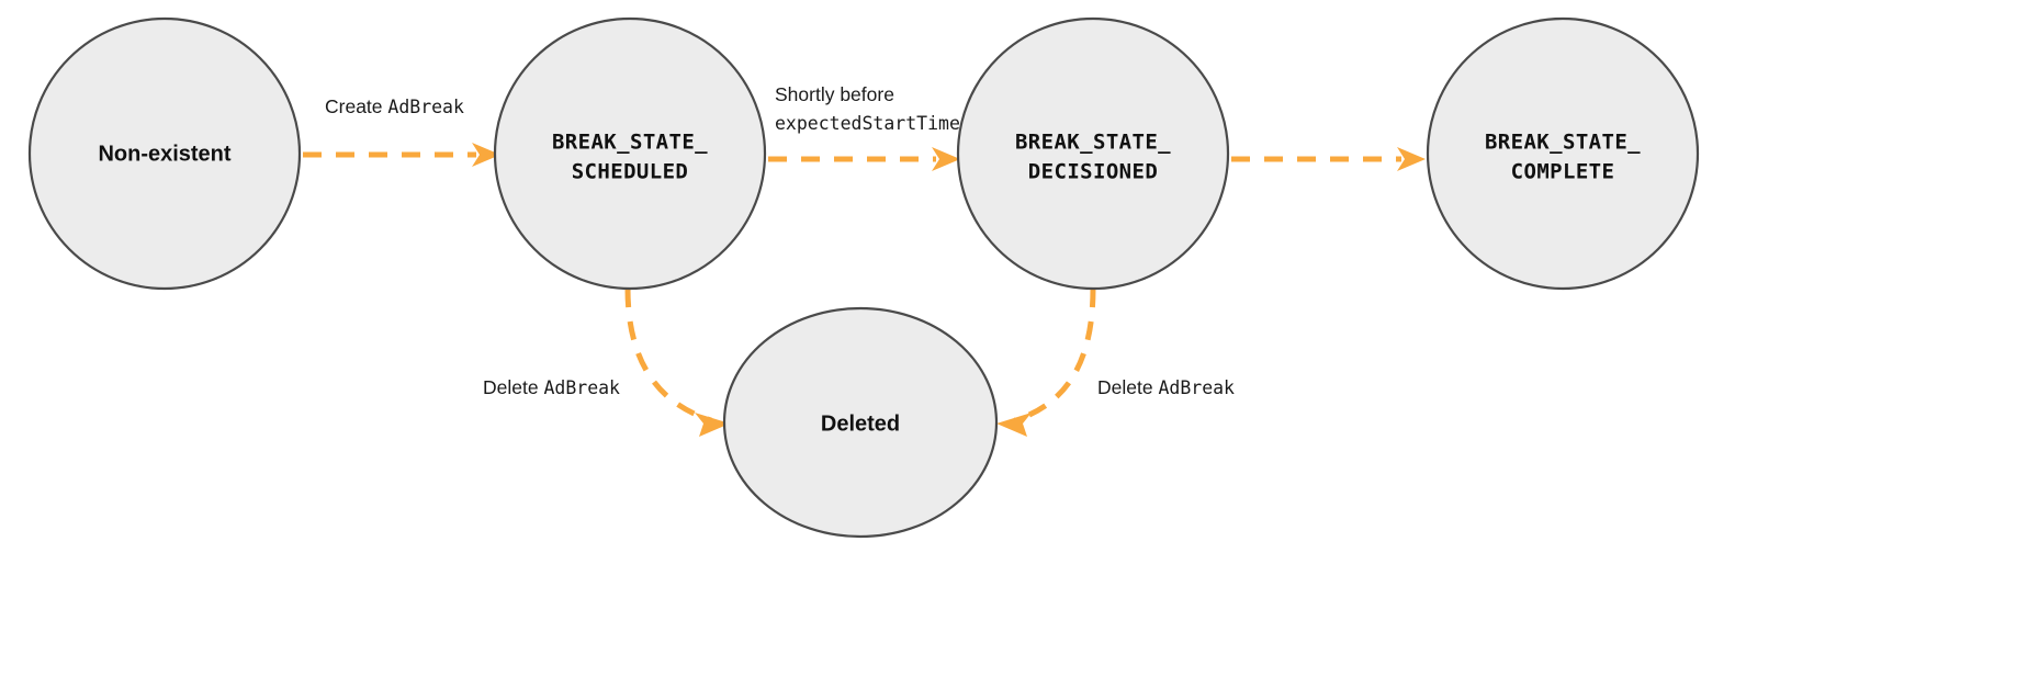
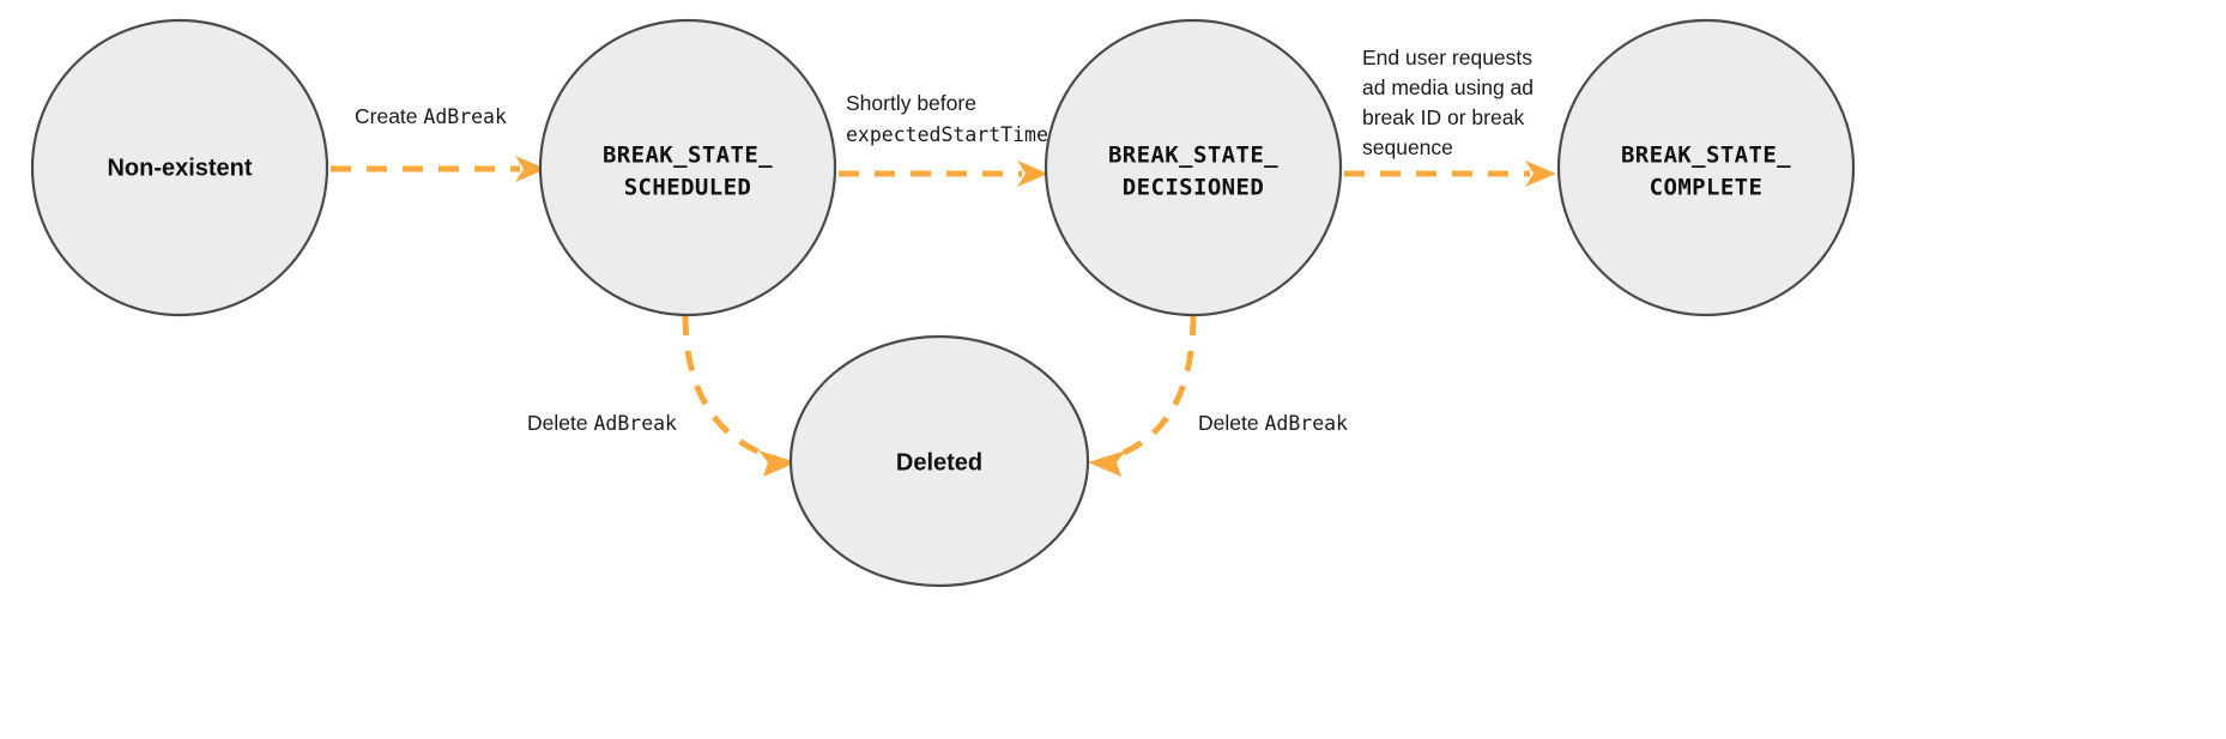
  Non-existent
  BREAK_STATE_
  SCHEDULED
  BREAK_STATE_
  DECISIONED
  BREAK_STATE_
  COMPLETE
  Deleted
  Create AdBreak
  Shortly before expectedStartTime
+ End user requests ad media using ad break ID or break sequence
  Delete AdBreak
  Delete AdBreak
